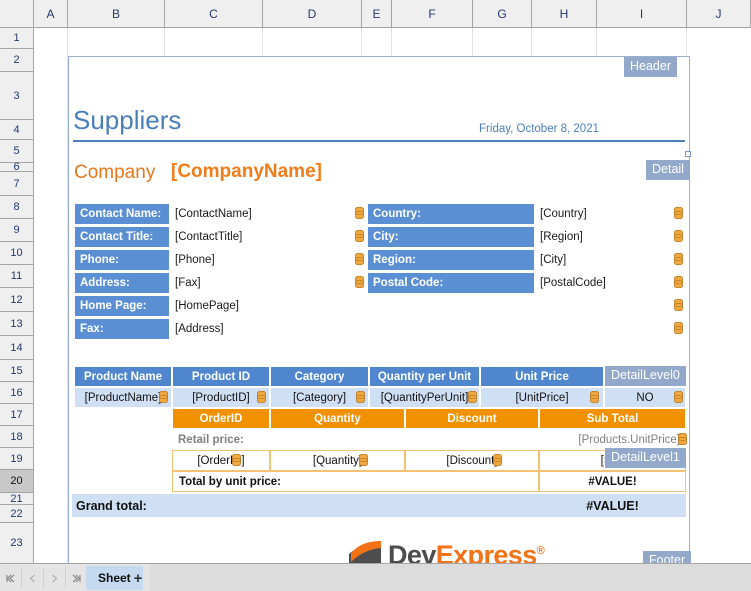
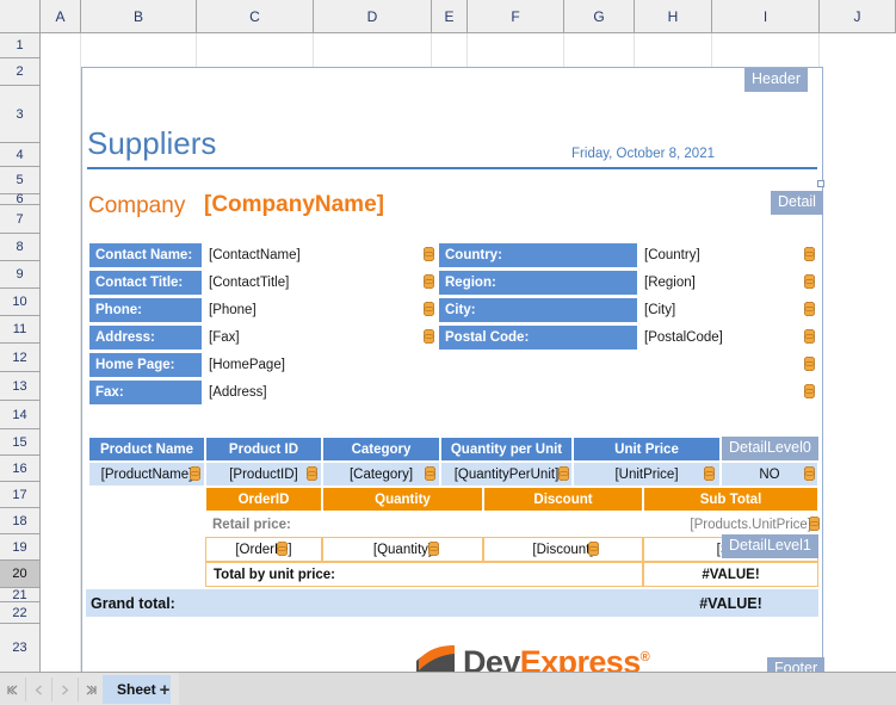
  A
  B
  C
  D
  E
  F
  G
  H
  I
  J
  1
  2
  3
  4
  5
  6
  7
  8
  9
  10
  11
  12
  13
  14
  15
  16
  17
  18
  19
  20
  21
  22
  23
  Header
  Suppliers
  Friday, October 8, 2021
  Detail
  Company
  [CompanyName]
  Contact Name:
  [ContactName]
  Contact Title:
  [ContactTitle]
  Phone:
  [Phone]
  Address:
  [Fax]
  Home Page:
  [HomePage]
  Fax:
  [Address]
  Country:
  [Country]
- City:
+ Region:
  [Region]
- Region:
+ City:
  [City]
  Postal Code:
  [PostalCode]
  Product Name
  Product ID
  Category
  Quantity per Unit
  Unit Price
  DetailLevel0
  [ProductName
  [ProductID]
  [Category]
  [QuantityPerUnit]
  [UnitPrice]
  NO
  OrderID
  Quantity
  Discount
  Sub Total
  Retail price:
  [Products.UnitPrice
  [OrderI]
  [Quantity
  [Discount
  DetailLevel1
  Total by unit price:
  #VALUE!
  Grand total:
  #VALUE!
  DevExpress®
  Footer
  Sheet
  +
